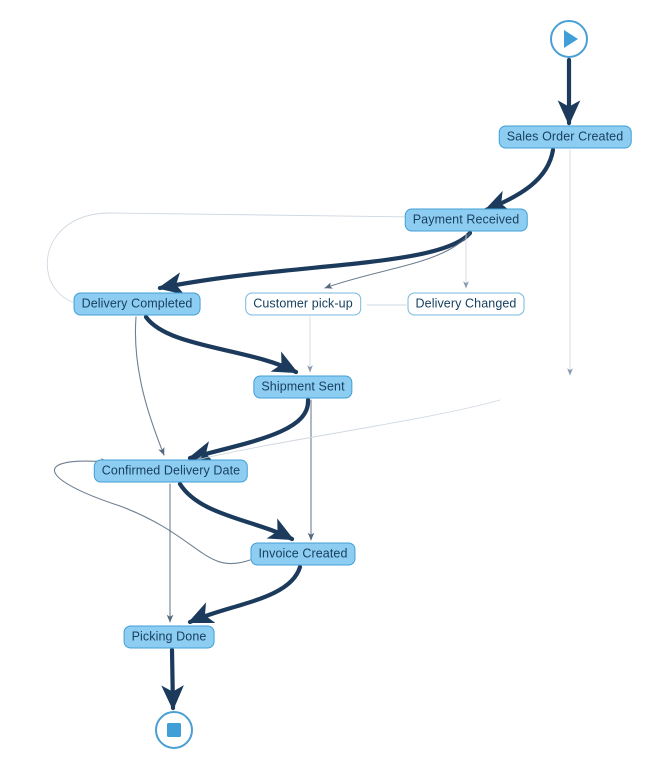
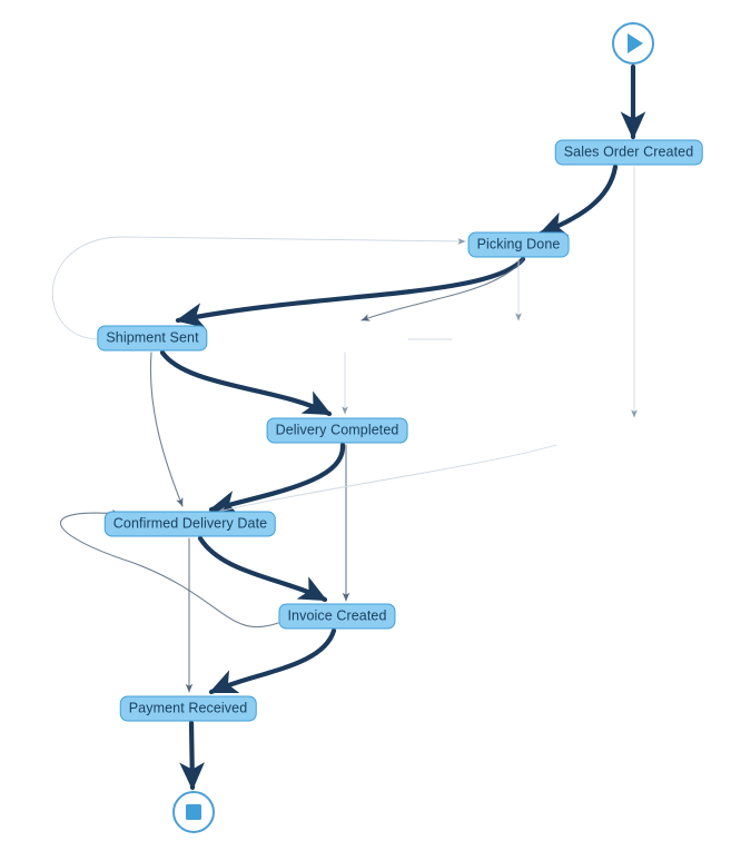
  Sales Order Created
- Payment Received
+ Picking Done
- Delivery Completed
+ Shipment Sent
- Customer pick-up
- Delivery Changed
- Shipment Sent
+ Delivery Completed
  Confirmed Delivery Date
  Invoice Created
- Picking Done
+ Payment Received
